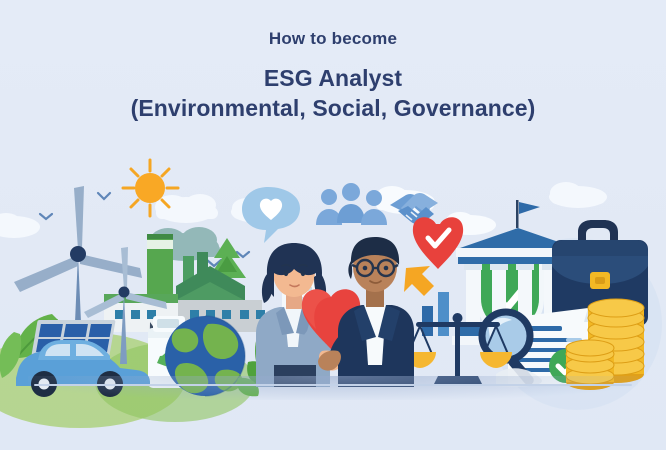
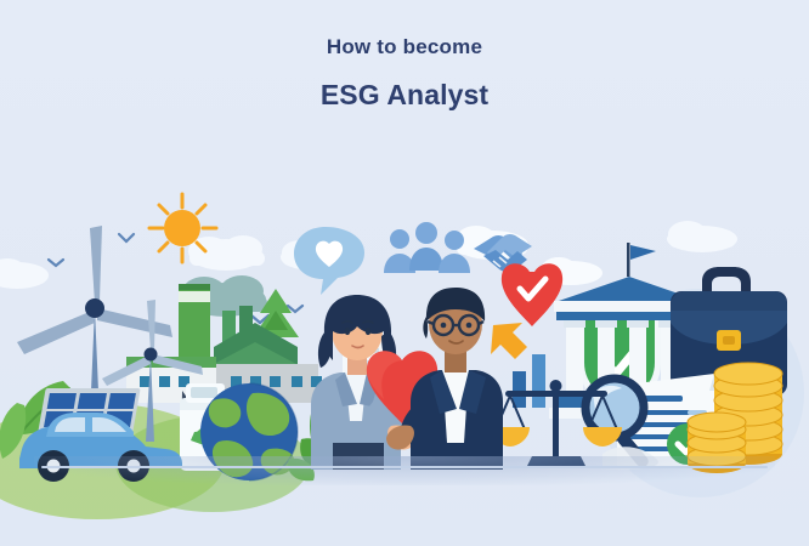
  How to become
  ESG Analyst
- (Environmental, Social, Governance)
